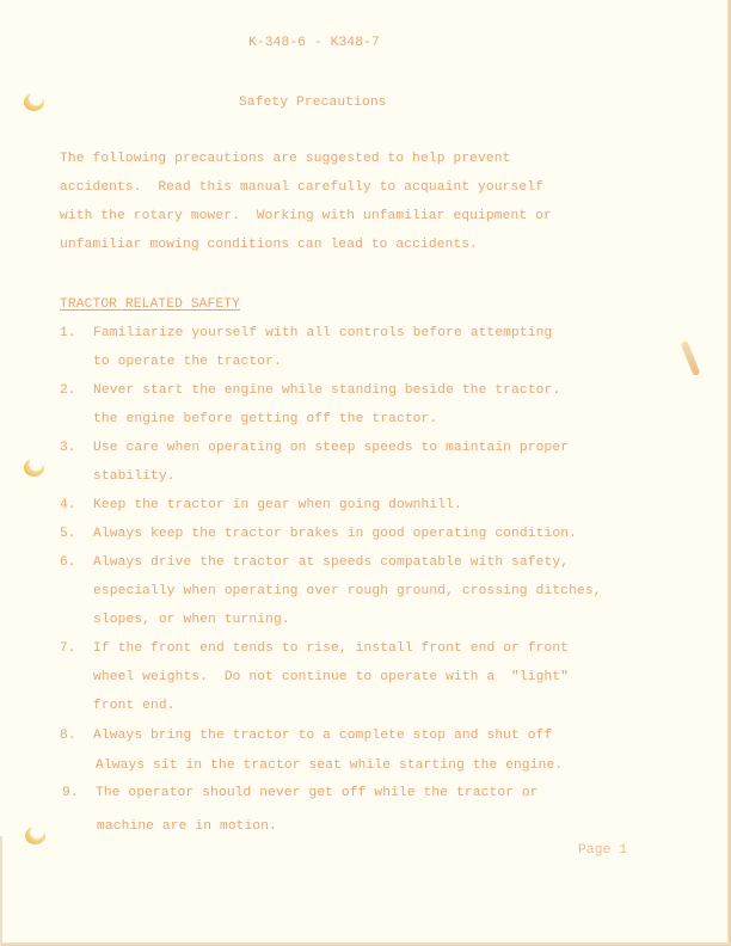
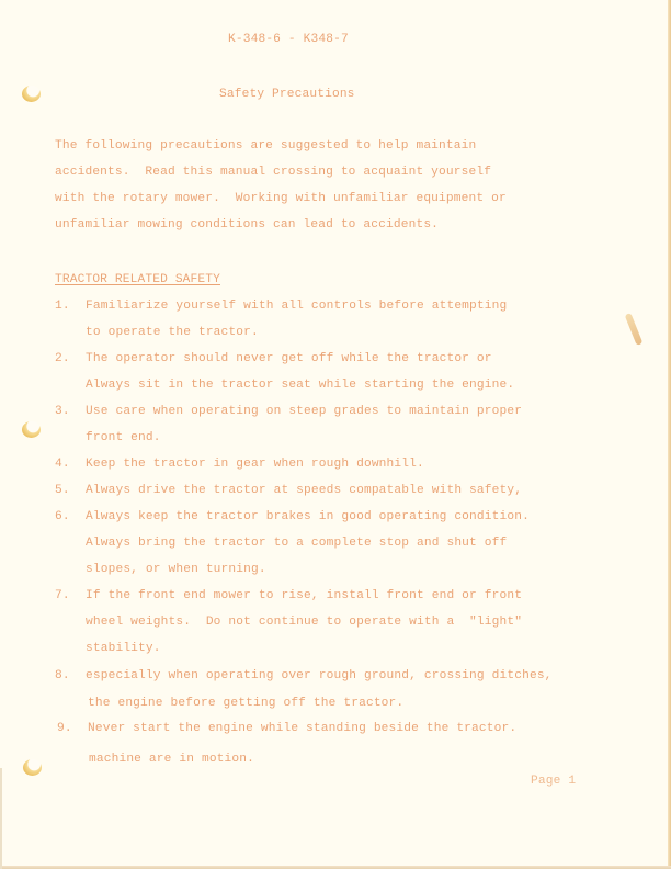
  K-348-6 - K348-7
  Safety Precautions
- The following precautions are suggested to help prevent
+ The following precautions are suggested to help maintain
- accidents. Read this manual carefully to acquaint yourself
+ accidents. Read this manual crossing to acquaint yourself
  with the rotary mower. Working with unfamiliar equipment or
  unfamiliar mowing conditions can lead to accidents.
  TRACTOR RELATED SAFETY
  1.
  Familiarize yourself with all controls before attempting
  to operate the tractor.
  2.
- Never start the engine while standing beside the tractor.
+ The operator should never get off while the tractor or
- the engine before getting off the tractor.
+ Always sit in the tractor seat while starting the engine.
  3.
- Use care when operating on steep speeds to maintain proper
+ Use care when operating on steep grades to maintain proper
- stability.
+ front end.
  4.
- Keep the tractor in gear when going downhill.
+ Keep the tractor in gear when rough downhill.
  5.
- Always keep the tractor brakes in good operating condition.
+ Always drive the tractor at speeds compatable with safety,
  6.
- Always drive the tractor at speeds compatable with safety,
+ Always keep the tractor brakes in good operating condition.
- especially when operating over rough ground, crossing ditches,
+ Always bring the tractor to a complete stop and shut off
  slopes, or when turning.
  7.
- If the front end tends to rise, install front end or front
+ If the front end mower to rise, install front end or front
  wheel weights. Do not continue to operate with a "light"
- front end.
+ stability.
  8.
- Always bring the tractor to a complete stop and shut off
+ especially when operating over rough ground, crossing ditches,
- Always sit in the tractor seat while starting the engine.
+ the engine before getting off the tractor.
  9.
- The operator should never get off while the tractor or
+ Never start the engine while standing beside the tractor.
  machine are in motion.
  Page 1
